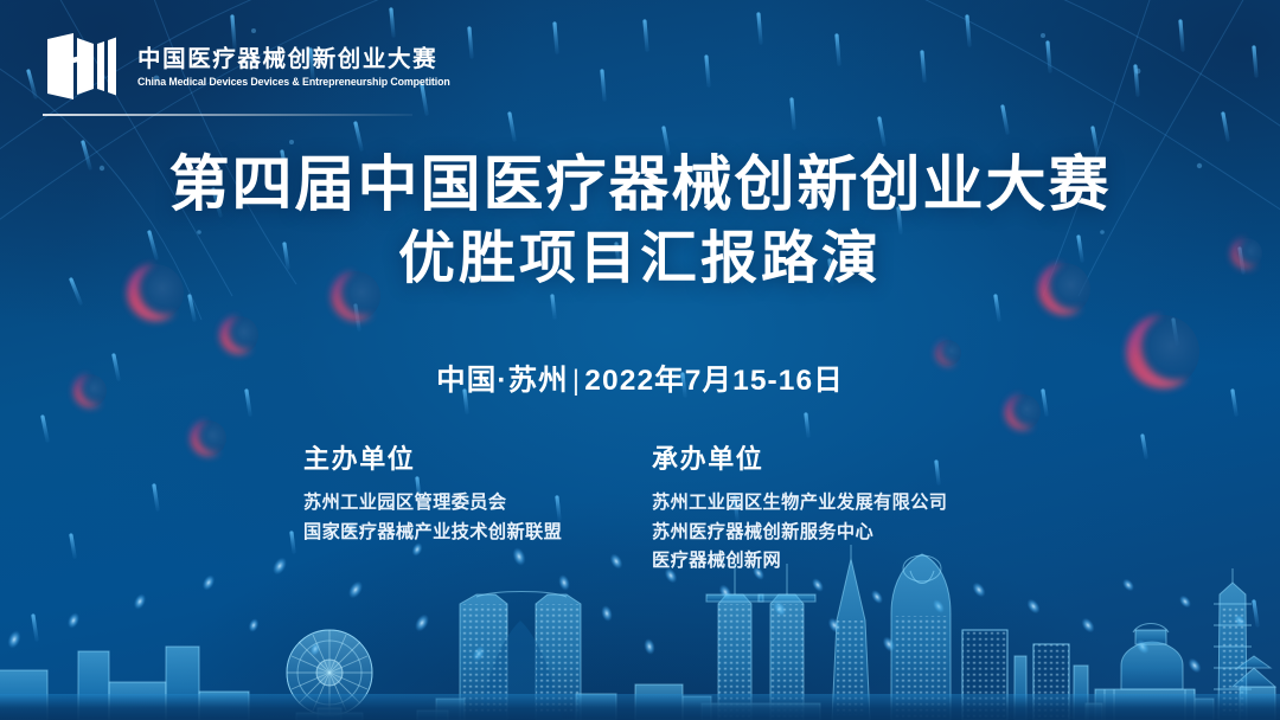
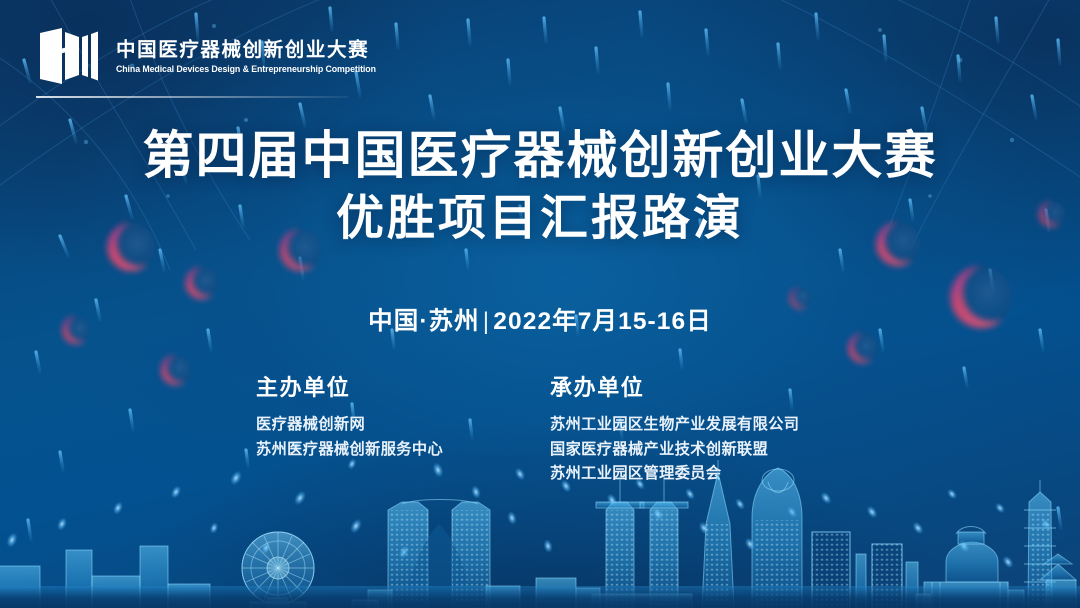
  中国医疗器械创新创业大赛
- China Medical Devices Devices & Entrepreneurship Competition
+ China Medical Devices Design & Entrepreneurship Competition
  第四届中国医疗器械创新创业大赛
  优胜项目汇报路演
  中国·苏州|2022年7月15-16日
  主办单位
- 苏州工业园区管理委员会
+ 医疗器械创新网
- 国家医疗器械产业技术创新联盟
+ 苏州医疗器械创新服务中心
  承办单位
  苏州工业园区生物产业发展有限公司
- 苏州医疗器械创新服务中心
+ 国家医疗器械产业技术创新联盟
- 医疗器械创新网
+ 苏州工业园区管理委员会
